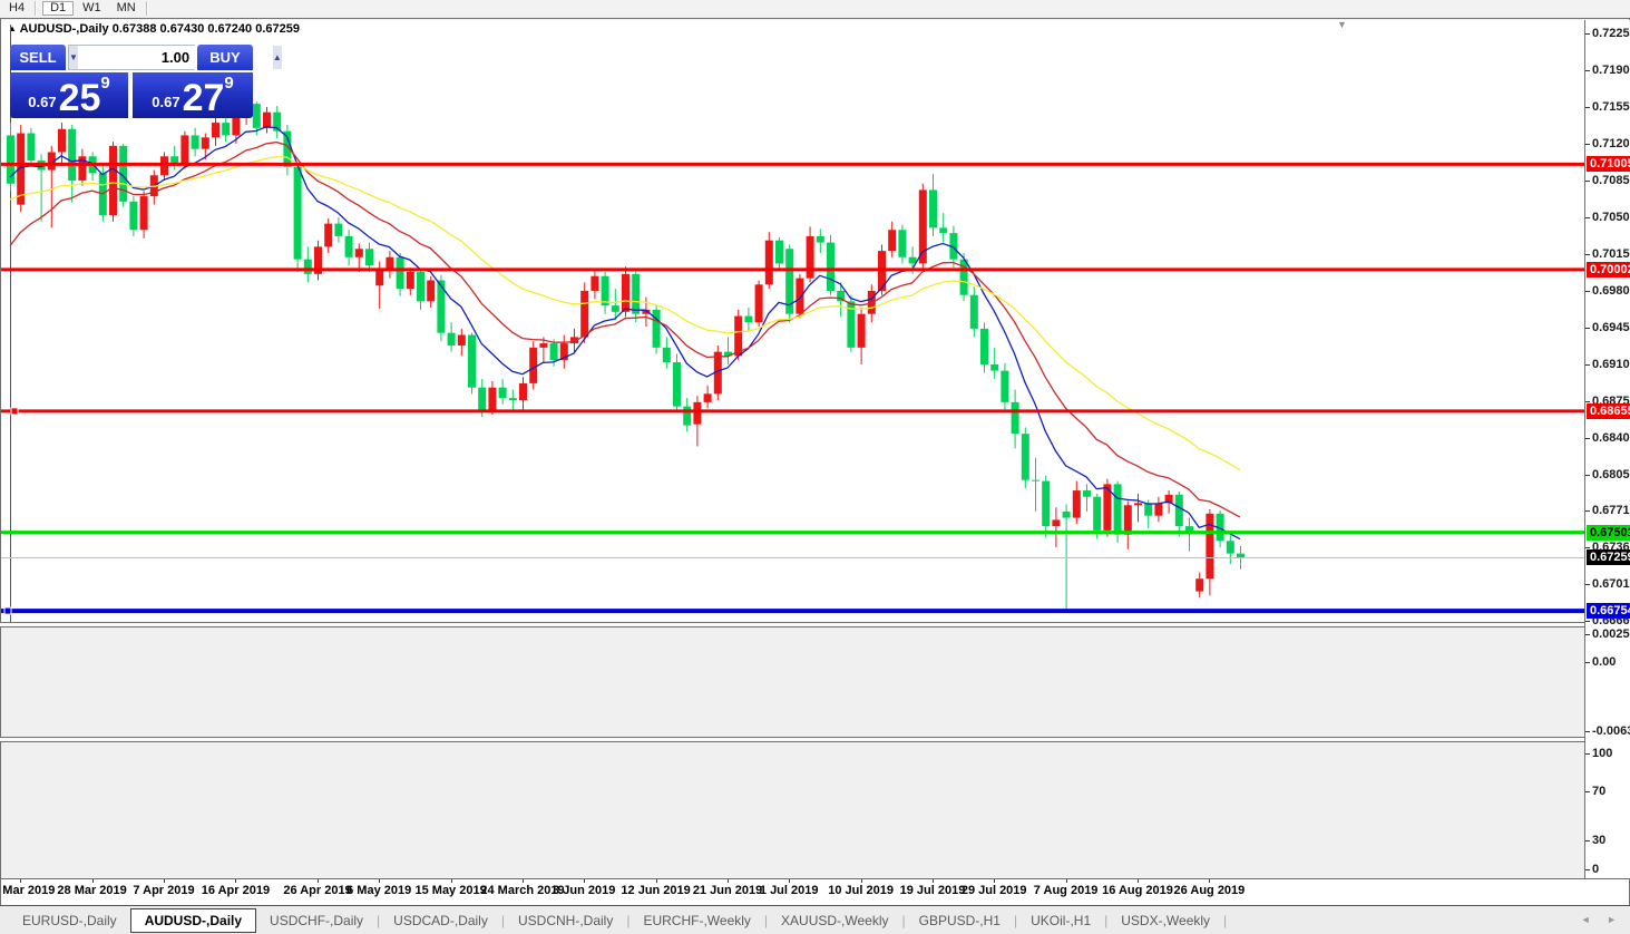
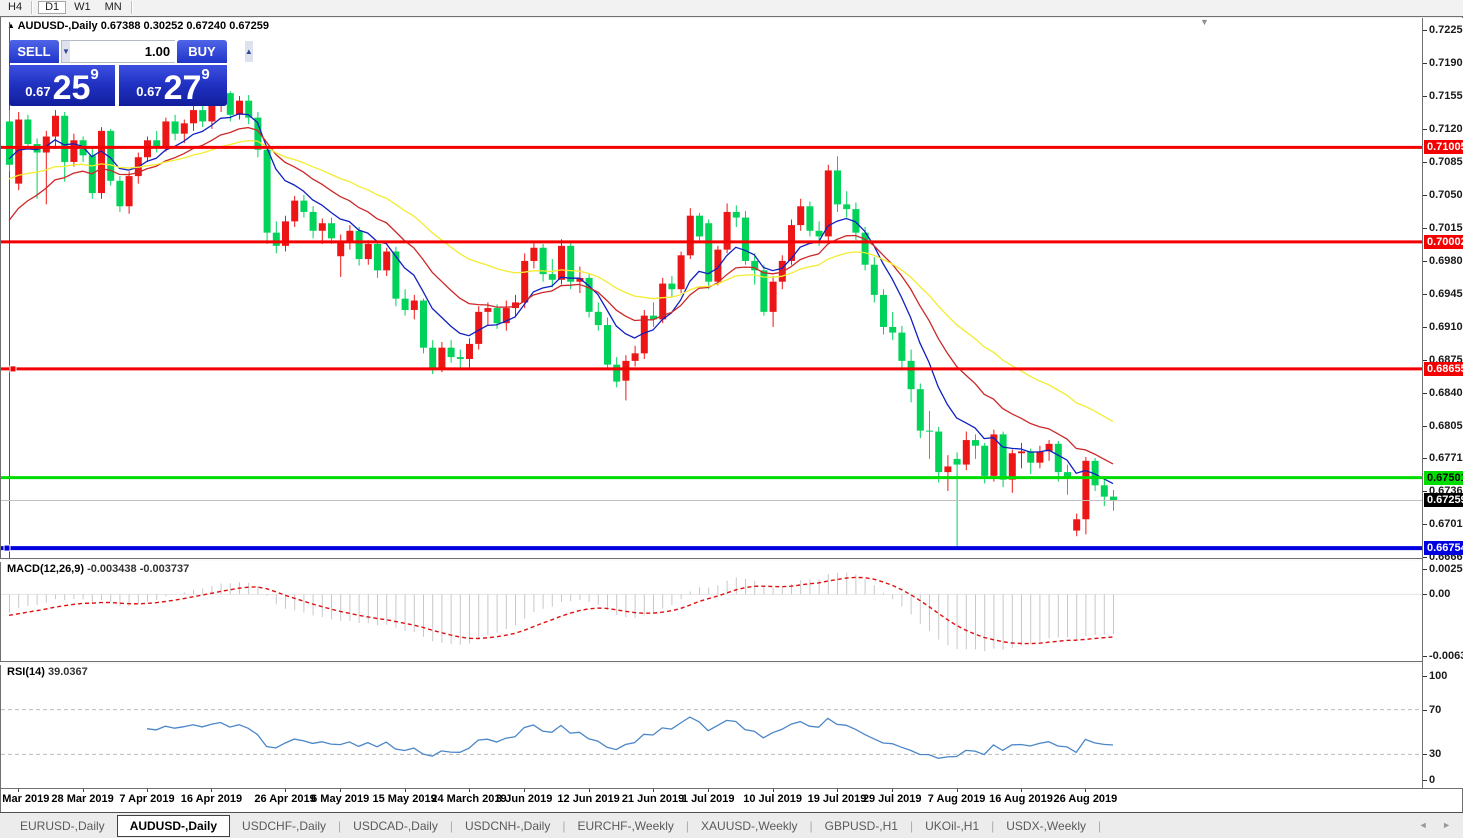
  H4 D1 W1 MN
- ▲ AUDUSD-,Daily 0.67388 0.67430 0.67240 0.67259
+ ▲ AUDUSD-,Daily 0.67388 0.30252 0.67240 0.67259
  ▼
  SELL
  ▼
  1.00
  ▲
  BUY
  0.67
  25
  9
  0.67
  27
  9
+ MACD(12,26,9) -0.003438 -0.003737
+ RSI(14) 39.0367
  0.7225
  0.7190
  0.7155
  0.7120
  0.7085
  0.7050
  0.7015
  0.6980
  0.6945
  0.6910
  0.6875
  0.6840
  0.6805
  0.6771
  0.6736
  0.6701
  0.6666
  0.7100
  0.7000
  0.6865
  0.6750
  0.6675
  0.6725
  0.0025
  0.00
  100
  70
  30
  0
  Mar 2019
  28 Mar 2019
  7 Apr 2019
  16 Apr 2019
  26 Apr 2019
  6 May 2019
  15 May 2019
  24 March 2019
  3 Jun 2019
  12 Jun 2019
  21 Jun 2019
  1 Jul 2019
  10 Jul 2019
  19 Jul 2019
  29 Jul 2019
  7 Aug 2019
  16 Aug 2019
  26 Aug 2019
  EURUSD-,Daily
  AUDUSD-,Daily
  USDCHF-,Daily
  |
  USDCAD-,Daily
  |
  USDCNH-,Daily
  |
  EURCHF-,Weekly
  |
  XAUUSD-,Weekly
  |
  GBPUSD-,H1
  |
  UKOil-,H1
  |
  USDX-,Weekly
  |
  ◄ ►
